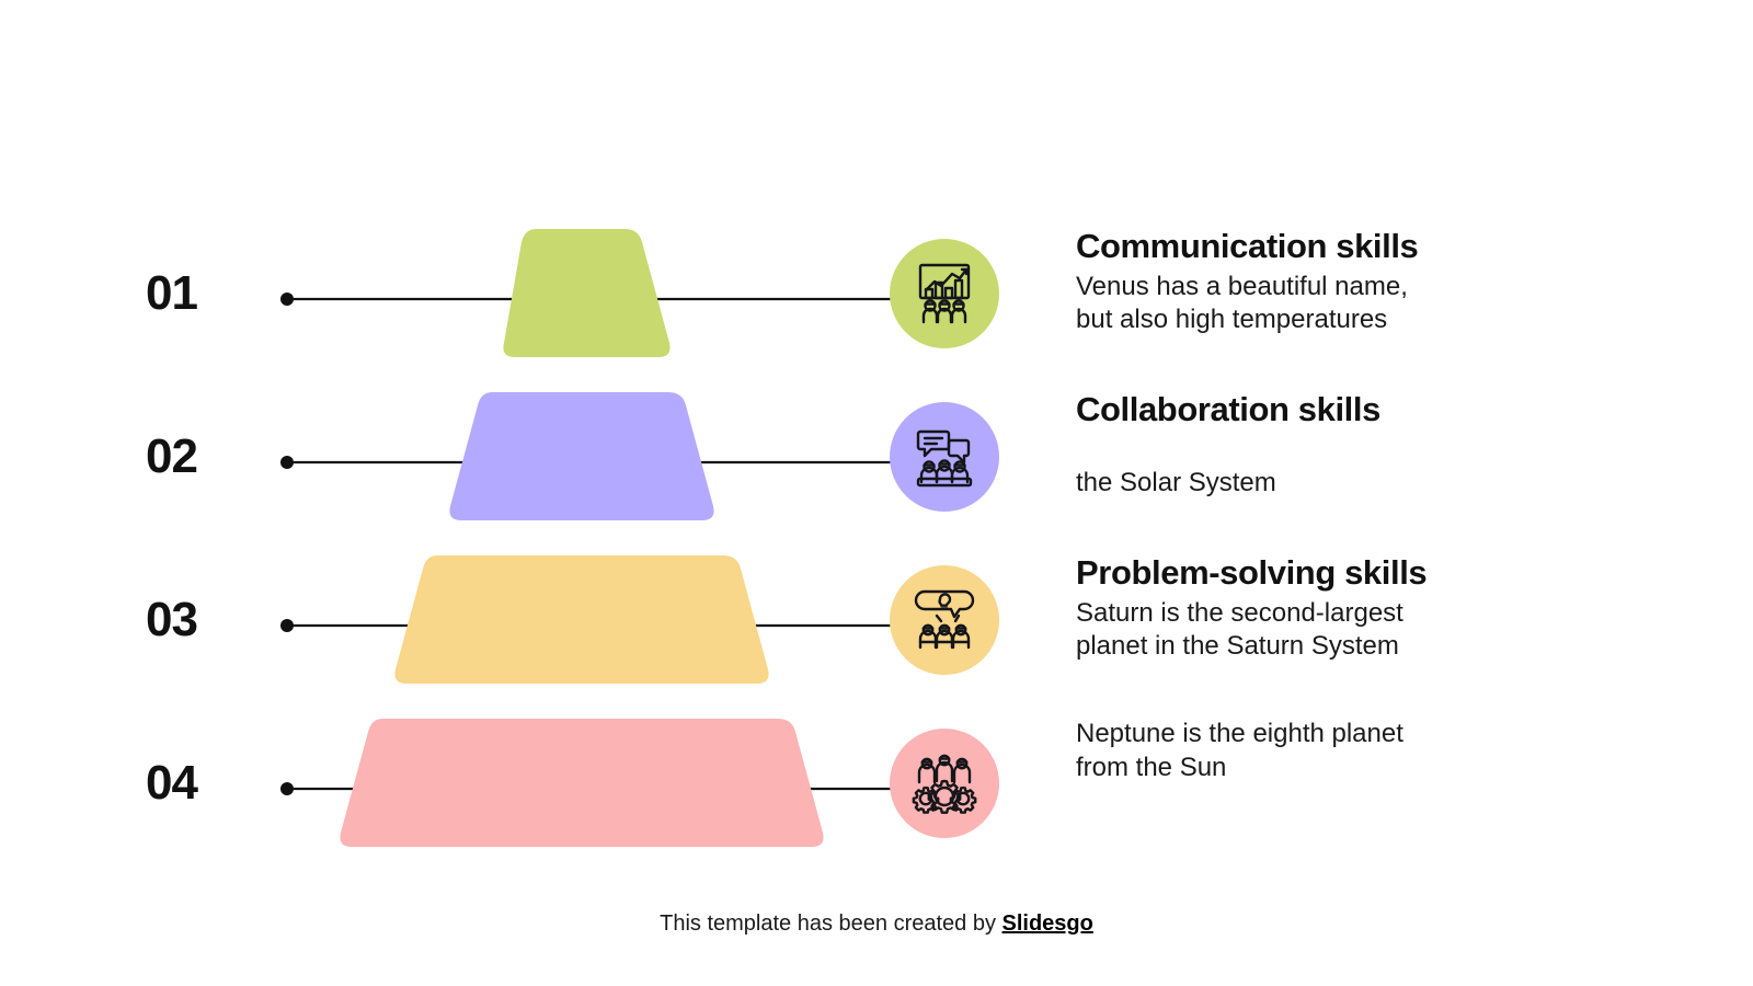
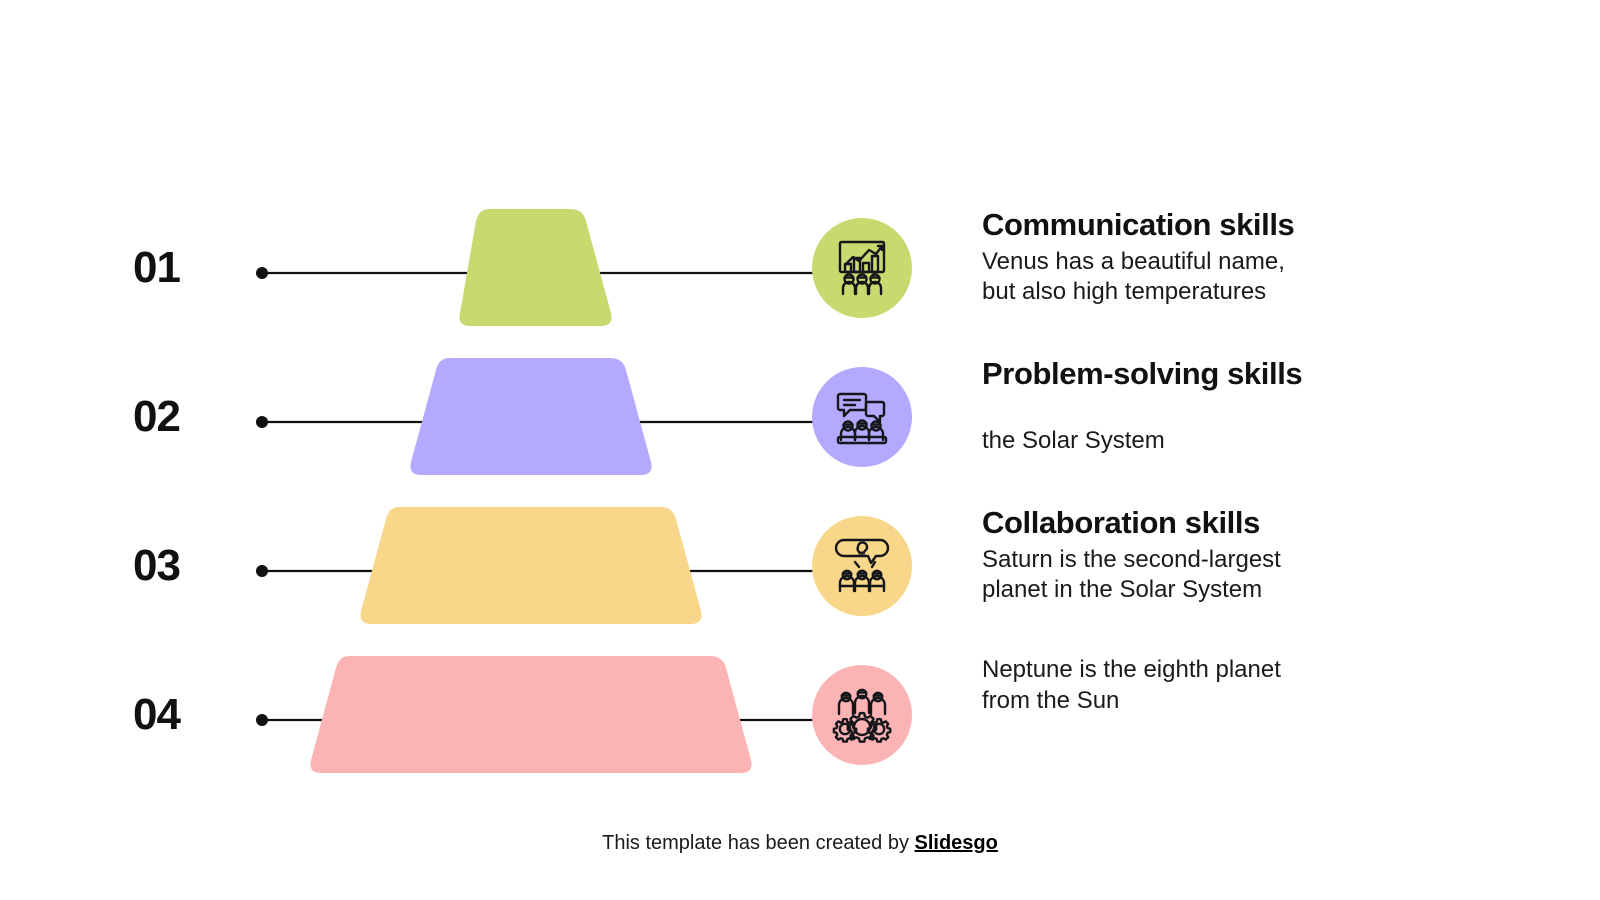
  01
  02
  03
  04
  Communication skills
  Venus has a beautiful name,
  but also high temperatures
- Collaboration skills
+ Problem-solving skills
  the Solar System
- Problem-solving skills
+ Collaboration skills
  Saturn is the second-largest
- planet in the Saturn System
+ planet in the Solar System
  Neptune is the eighth planet
  from the Sun
  This template has been created by Slidesgo
